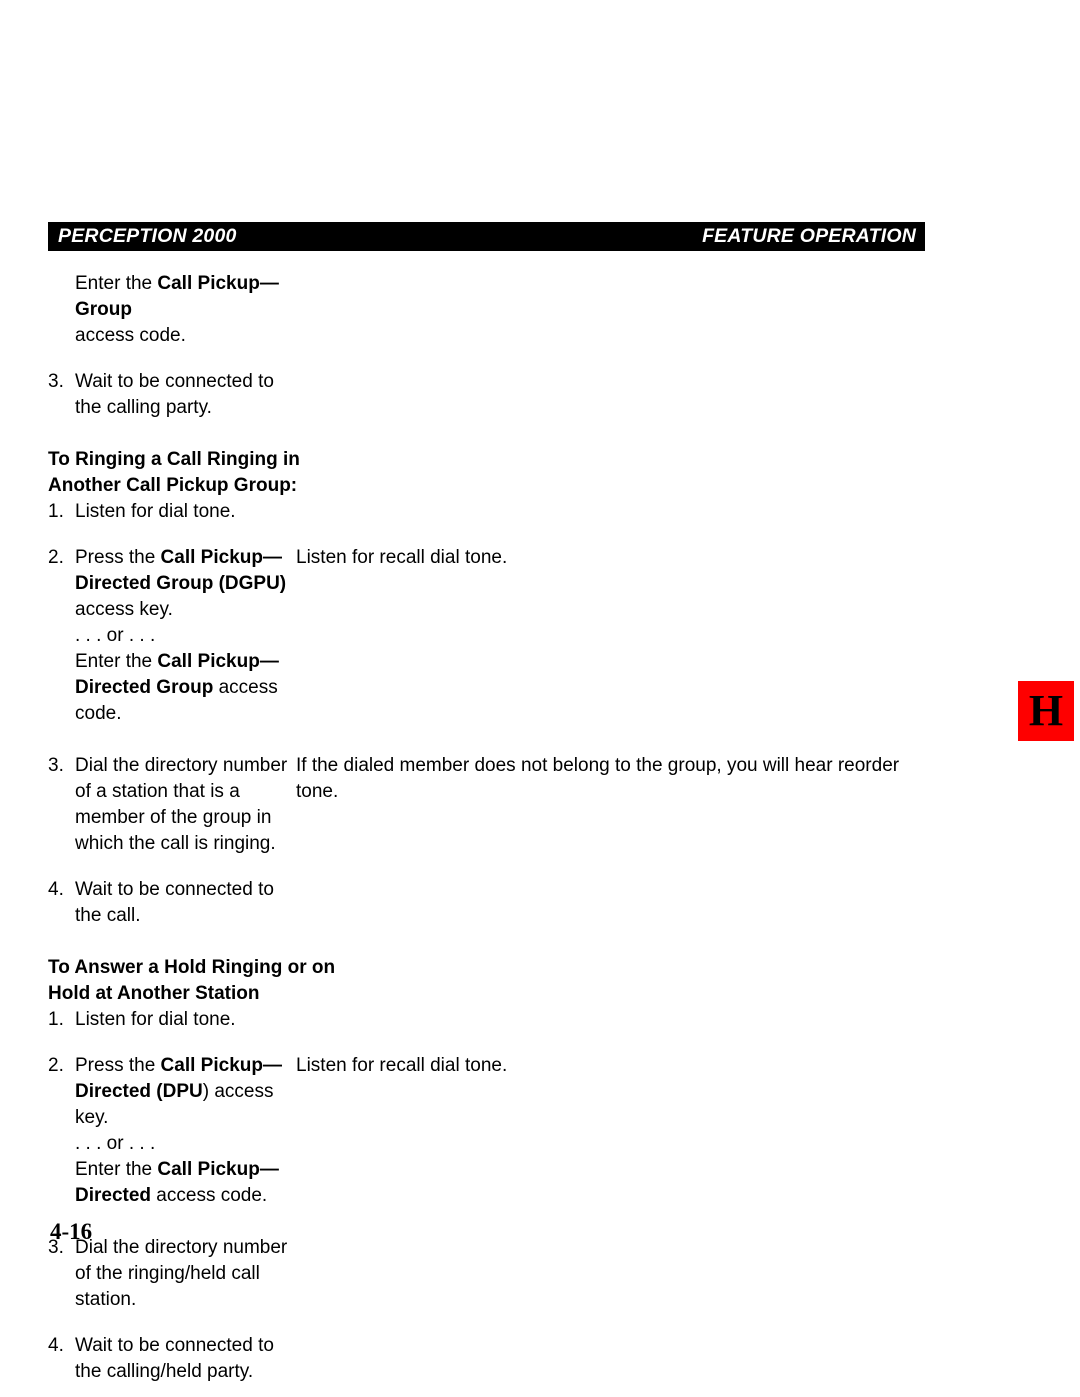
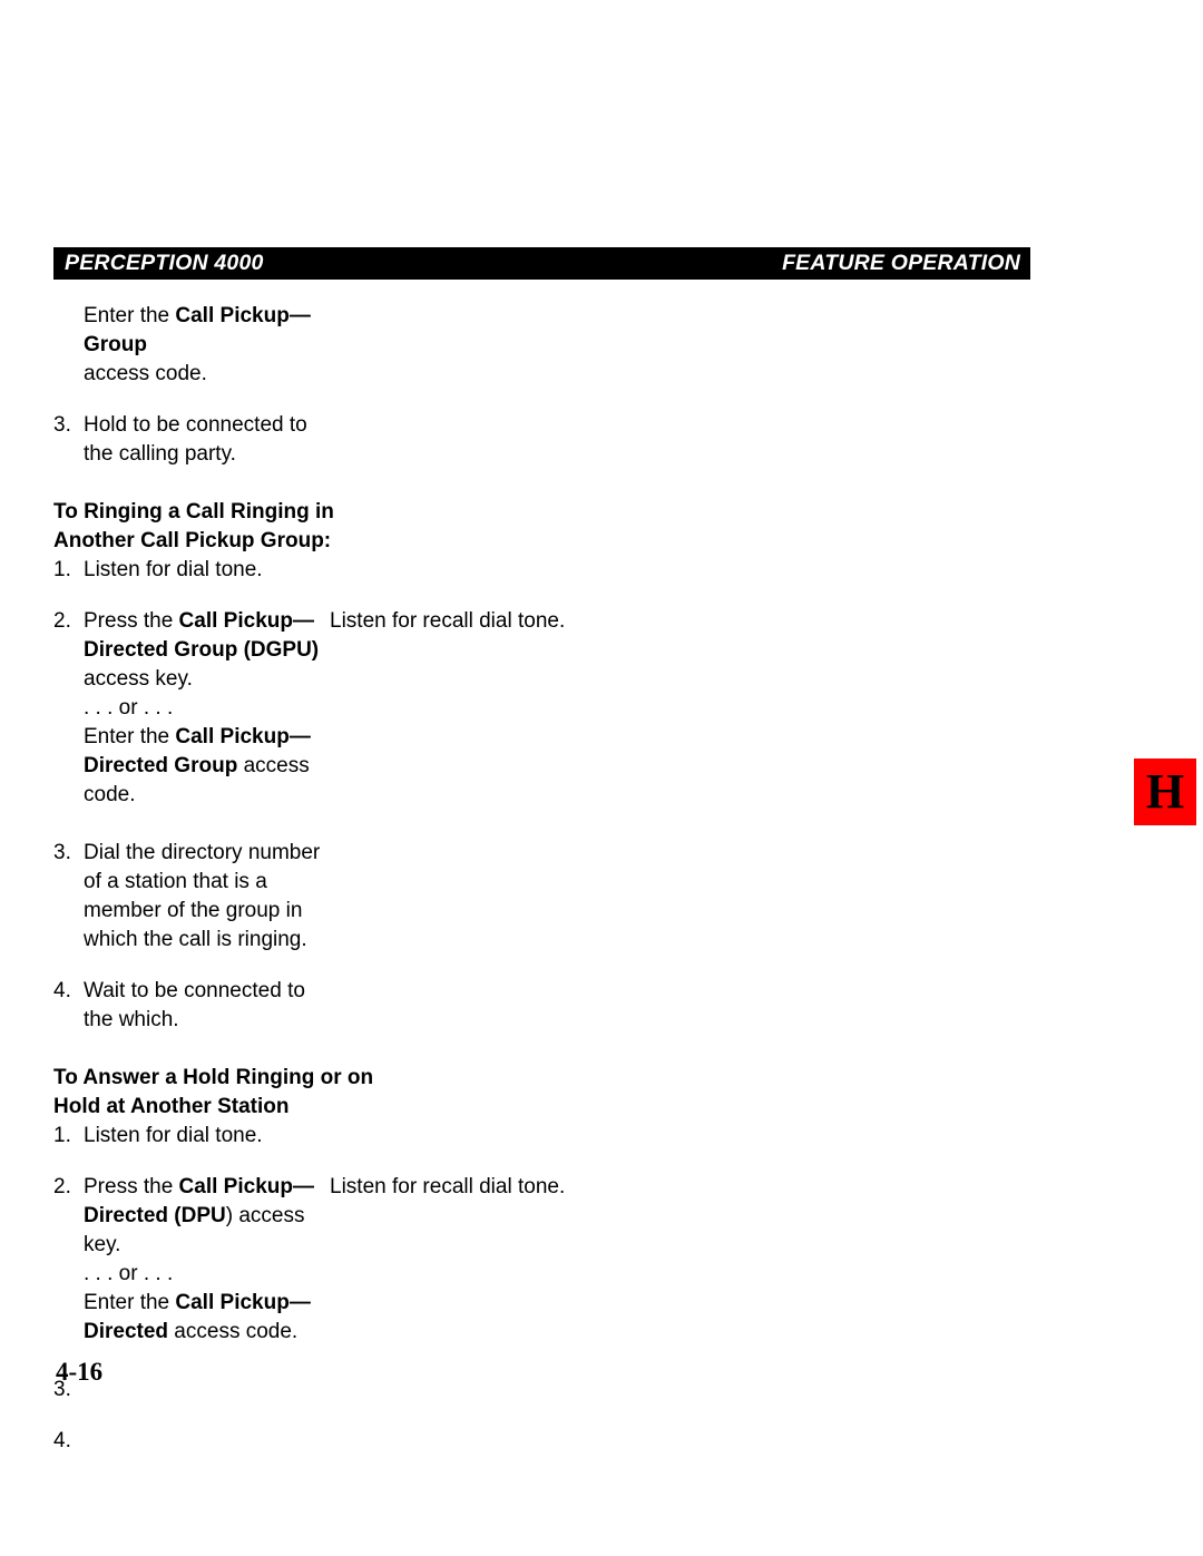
- PERCEPTION 2000
+ PERCEPTION 4000
  FEATURE OPERATION
  H
  4-16
  Enter the Call Pickup—Group
  access code.
  3.
- Wait to be connected to the calling party.
+ Hold to be connected to the calling party.
  To Ringing a Call Ringing in
  Another Call Pickup Group:
  1.
  Listen for dial tone.
  2.
  Press the Call Pickup—Directed Group (DGPU) access key.
  . . . or . . .
  Enter the Call Pickup—Directed Group access code.
  Listen for recall dial tone.
  3.
  Dial the directory number of a station that is a member of the group in which the call is ringing.
- If the dialed member does not belong to the group, you will hear reorder tone.
  4.
- Wait to be connected to the call.
+ Wait to be connected to the which.
  To Answer a Hold Ringing or on
  Hold at Another Station
  1.
  Listen for dial tone.
  2.
  Press the Call Pickup—Directed (DPU) access key.
  . . . or . . .
  Enter the Call Pickup—Directed access code.
  Listen for recall dial tone.
  3.
- Dial the directory number of the ringing/held call station.
  4.
- Wait to be connected to the calling/held party.
